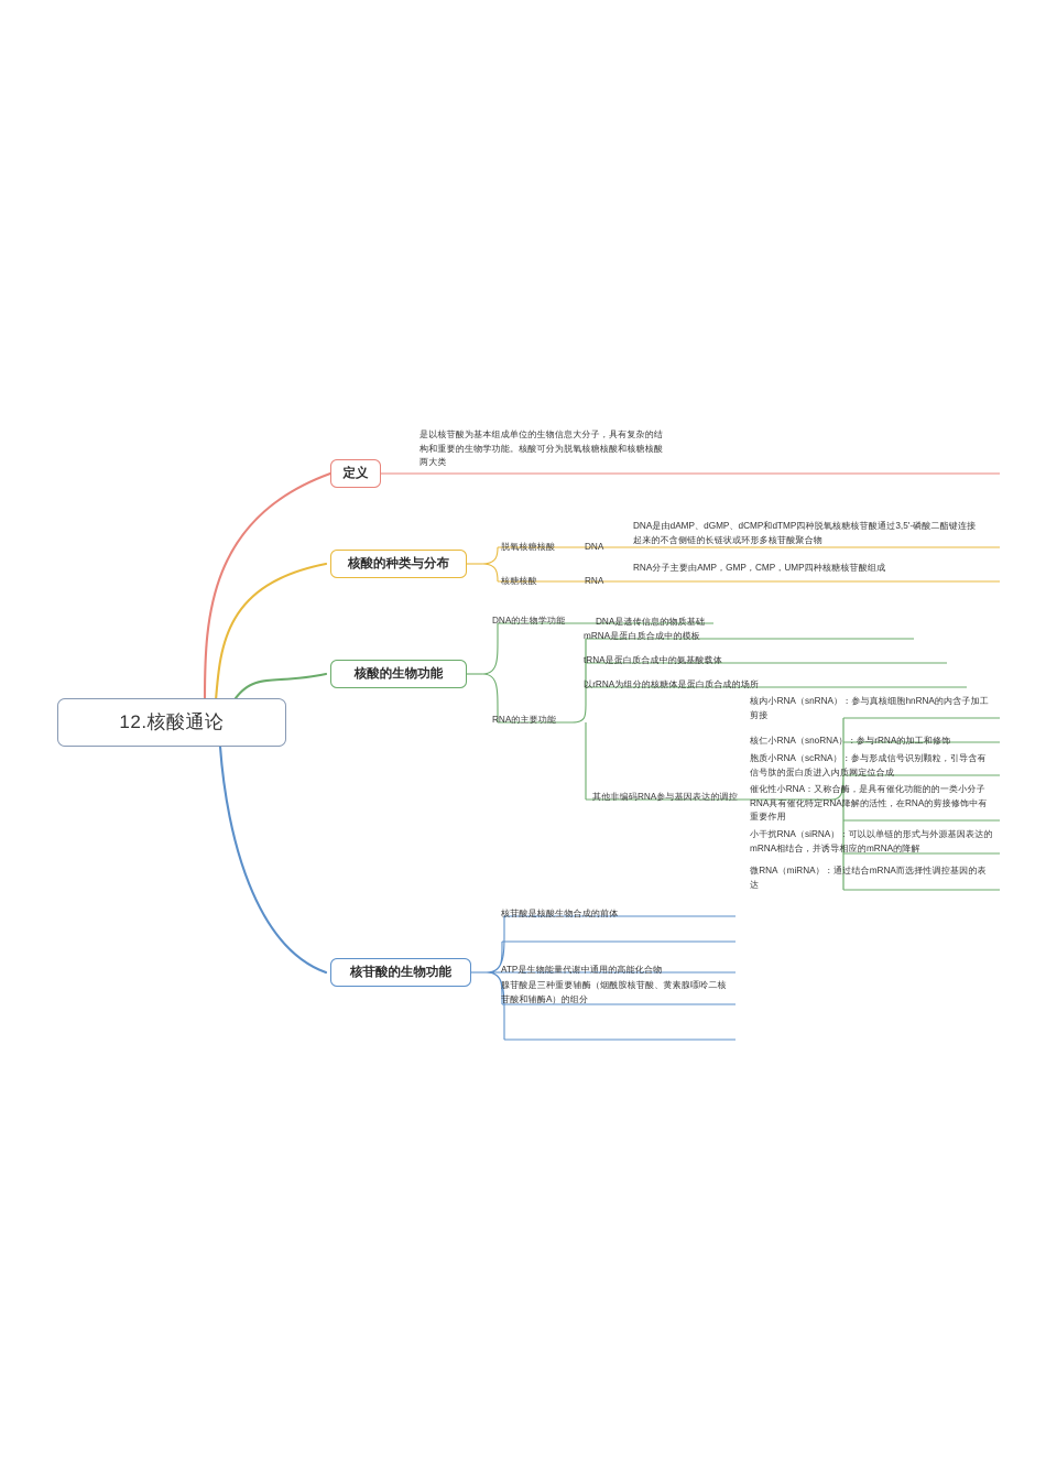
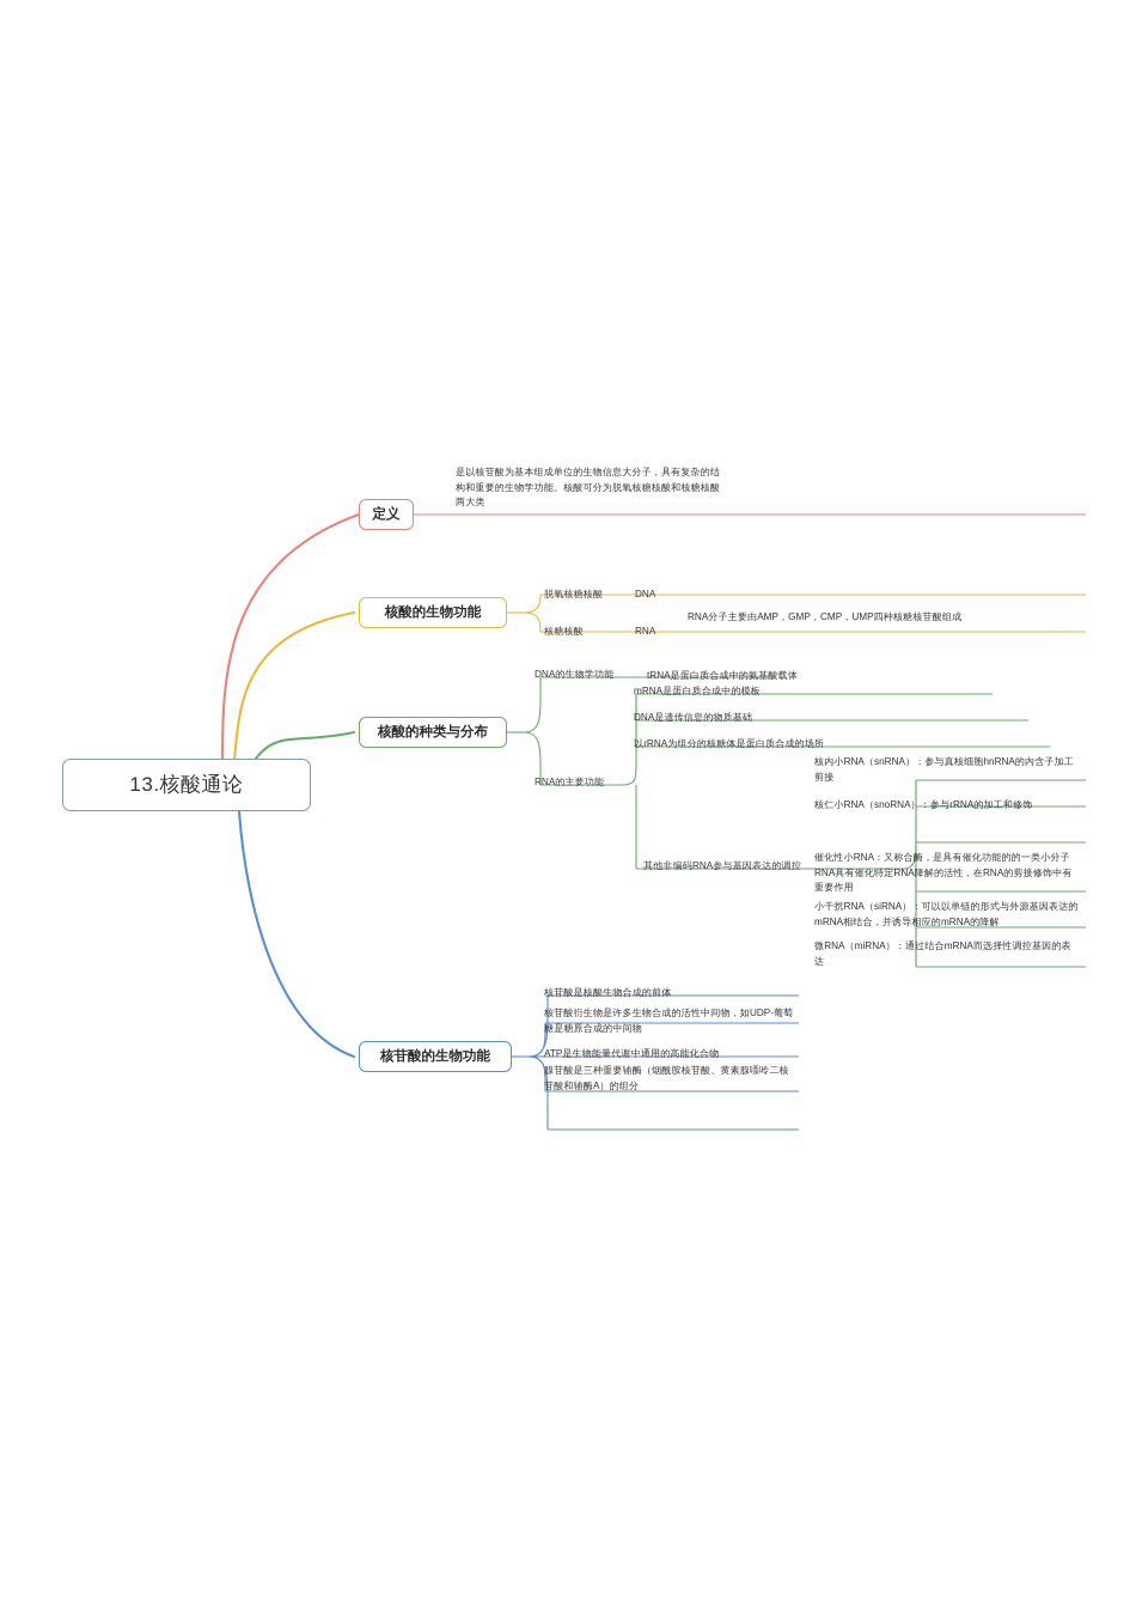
- 12.核酸通论
+ 13.核酸通论
  定义
  是以核苷酸为基本组成单位的生物信息大分子，具有复杂的结构和重要的生物学功能。核酸可分为脱氧核糖核酸和核糖核酸两大类
- 核酸的种类与分布
+ 核酸的生物功能
  脱氧核糖核酸
  DNA
- DNA是由dAMP、dGMP、dCMP和dTMP四种脱氧核糖核苷酸通过3,5'-磷酸二酯键连接起来的不含侧链的长链状或环形多核苷酸聚合物
  核糖核酸
  RNA
  RNA分子主要由AMP，GMP，CMP，UMP四种核糖核苷酸组成
- 核酸的生物功能
+ 核酸的种类与分布
  DNA的生物学功能
- DNA是遗传信息的物质基础
+ tRNA是蛋白质合成中的氨基酸载体
  RNA的主要功能
  mRNA是蛋白质合成中的模板
- tRNA是蛋白质合成中的氨基酸载体
+ DNA是遗传信息的物质基础
  以rRNA为组分的核糖体是蛋白质合成的场所
  其他非编码RNA参与基因表达的调控
  核内小RNA（snRNA）：参与真核细胞hnRNA的内含子加工剪接
  核仁小RNA（snoRNA）：参与rRNA的加工和修饰
- 胞质小RNA（scRNA）：参与形成信号识别颗粒，引导含有信号肽的蛋白质进入内质网定位合成
  催化性小RNA：又称合酶，是具有催化功能的的一类小分子RNA具有催化特定RNA降解的活性，在RNA的剪接修饰中有重要作用
  小干扰RNA（siRNA）：可以以单链的形式与外源基因表达的mRNA相结合，并诱导相应的mRNA的降解
  微RNA（miRNA）：通过结合mRNA而选择性调控基因的表达
  核苷酸的生物功能
  核苷酸是核酸生物合成的前体
+ 核苷酸衍生物是许多生物合成的活性中间物，如UDP-葡萄糖是糖原合成的中间物
  ATP是生物能量代谢中通用的高能化合物
  腺苷酸是三种重要辅酶（烟酰胺核苷酸、黄素腺嘌呤二核苷酸和辅酶A）的组分
